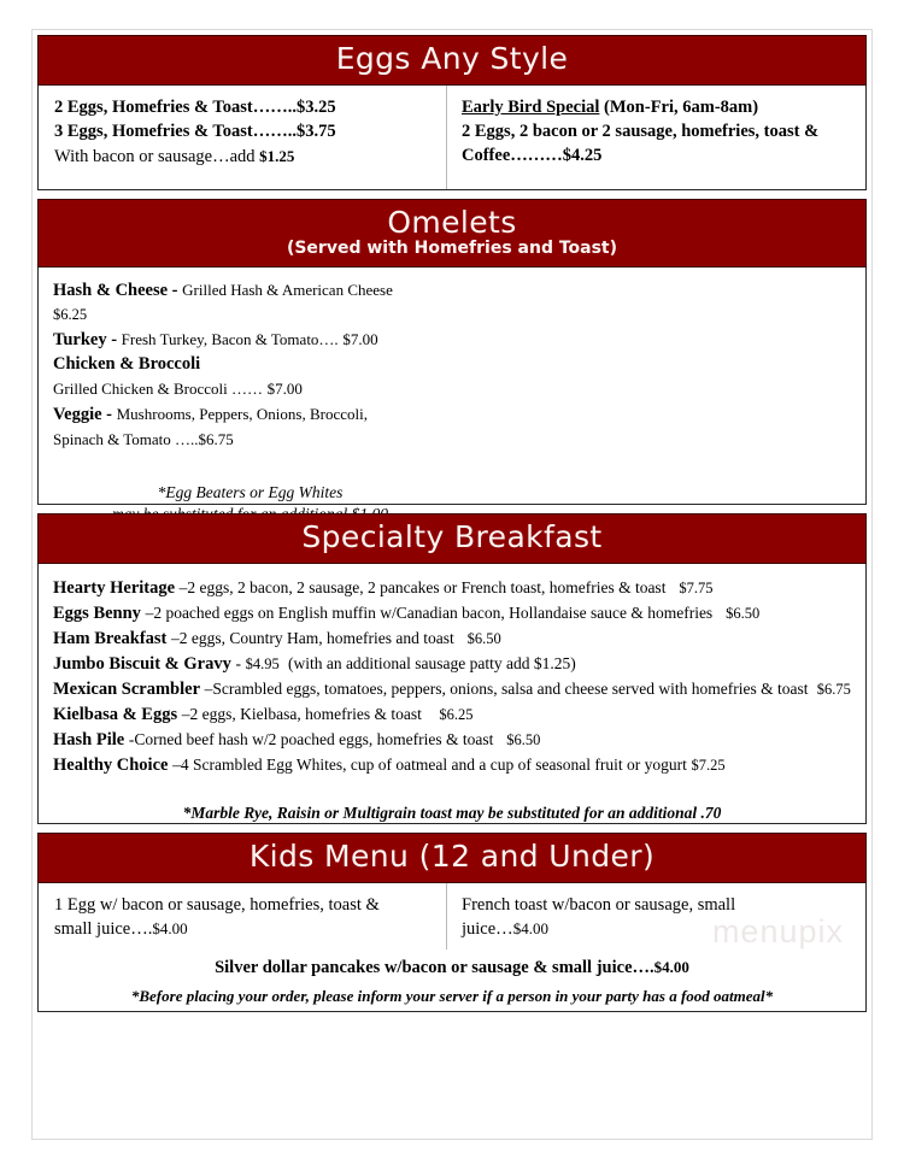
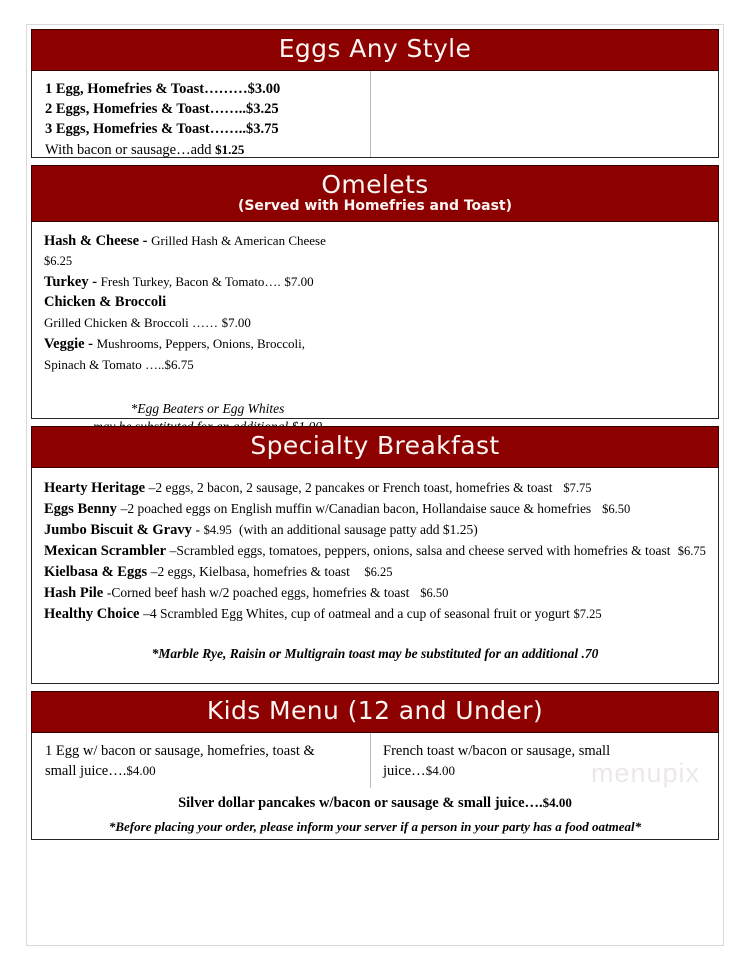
  Eggs Any Style
+ 1 Egg, Homefries & Toast………$3.00
  2 Eggs, Homefries & Toast……..$3.25
  3 Eggs, Homefries & Toast……..$3.75
  With bacon or sausage…add $1.25
- Early Bird Special (Mon-Fri, 6am-8am)
- 2 Eggs, 2 bacon or 2 sausage, homefries, toast &
- Coffee………$4.25
  Omelets
  (Served with Homefries and Toast)
  Hash & Cheese - Grilled Hash & American Cheese
  $6.25
  Turkey - Fresh Turkey, Bacon & Tomato…. $7.00
  Chicken & Broccoli
  Grilled Chicken & Broccoli …… $7.00
  Veggie - Mushrooms, Peppers, Onions, Broccoli,
  Spinach & Tomato …..$6.75
  *Egg Beaters or Egg Whites
  Specialty Breakfast
  Hearty Heritage –2 eggs, 2 bacon, 2 sausage, 2 pancakes or French toast, homefries & toast $7.75
  Eggs Benny –2 poached eggs on English muffin w/Canadian bacon, Hollandaise sauce & homefries $6.50
- Ham Breakfast –2 eggs, Country Ham, homefries and toast $6.50
  Jumbo Biscuit & Gravy - $4.95 (with an additional sausage patty add $1.25)
  Mexican Scrambler –Scrambled eggs, tomatoes, peppers, onions, salsa and cheese served with homefries & toast $6.75
  Kielbasa & Eggs –2 eggs, Kielbasa, homefries & toast $6.25
  Hash Pile -Corned beef hash w/2 poached eggs, homefries & toast $6.50
  Healthy Choice –4 Scrambled Egg Whites, cup of oatmeal and a cup of seasonal fruit or yogurt $7.25
  *Marble Rye, Raisin or Multigrain toast may be substituted for an additional .70
  Kids Menu (12 and Under)
  1 Egg w/ bacon or sausage, homefries, toast &
  small juice….$4.00
  French toast w/bacon or sausage, small
  juice…$4.00
  Silver dollar pancakes w/bacon or sausage & small juice….$4.00
  *Before placing your order, please inform your server if a person in your party has a food oatmeal*
